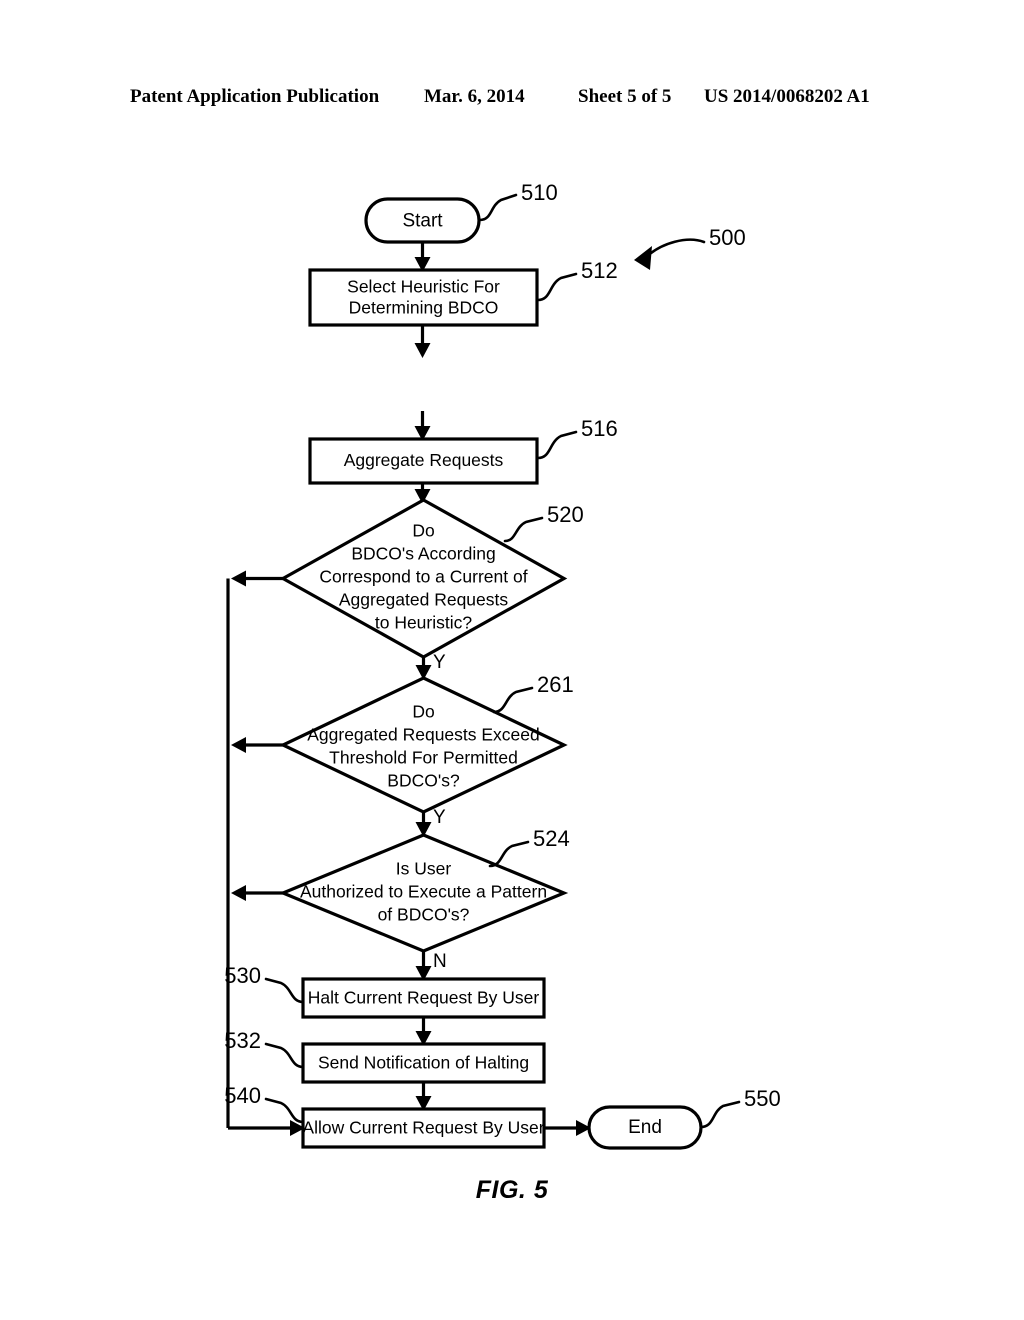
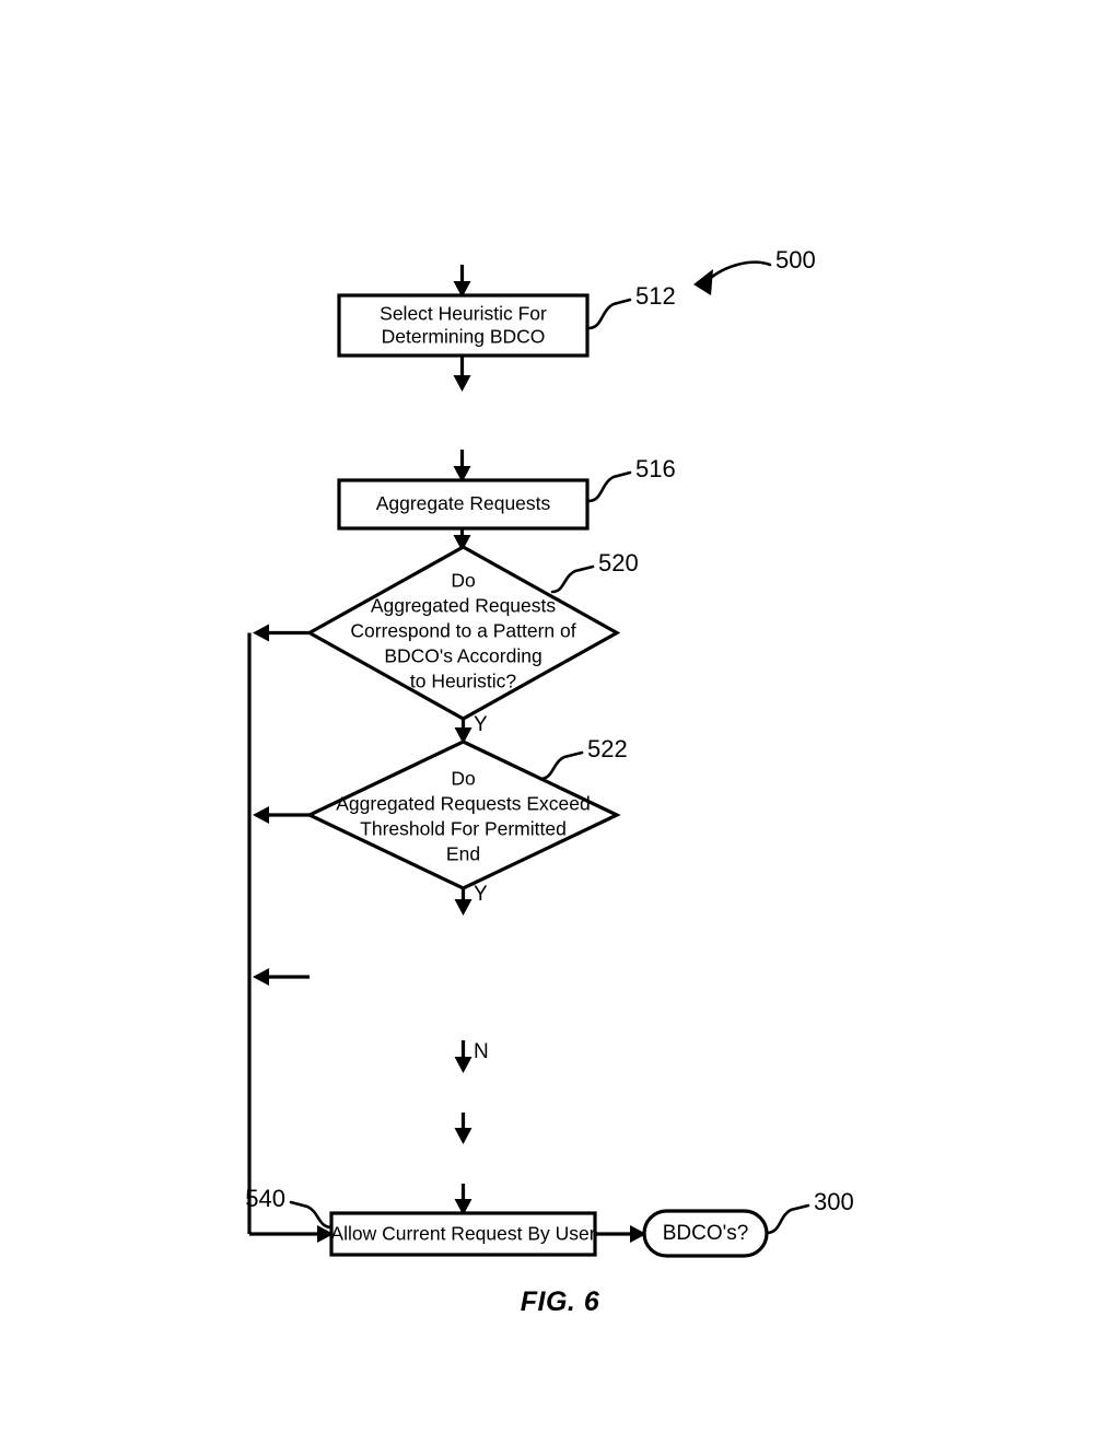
- Patent Application Publication
- Mar. 6, 2014
- Sheet 5 of 5
- US 2014/0068202 A1
- Start
- 510
  500
  Select Heuristic For
  Determining BDCO
  512
  Aggregate Requests
  516
  Do
- BDCO's According
+ Aggregated Requests
- Correspond to a Current of
+ Correspond to a Pattern of
- Aggregated Requests
+ BDCO's According
  to Heuristic?
  520
  Y
  Do
  Aggregated Requests Exceed
  Threshold For Permitted
- BDCO's?
+ End
- 261
+ 522
  Y
- Is User
- Authorized to Execute a Pattern
- of BDCO's?
- 524
  N
- Halt Current Request By User
- 530
- Send Notification of Halting
- 532
  Allow Current Request By User
  540
- End
+ BDCO's?
- 550
+ 300
- FIG. 5
+ FIG. 6
